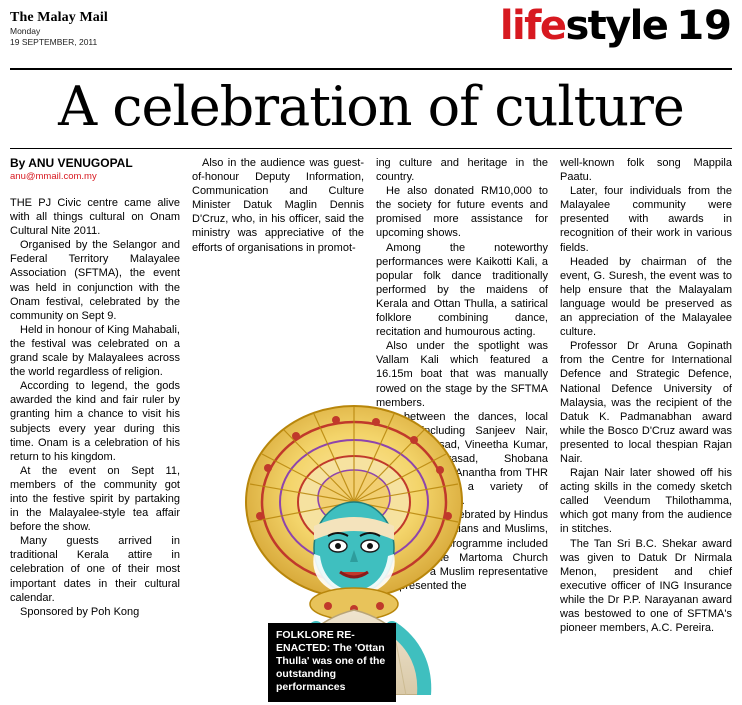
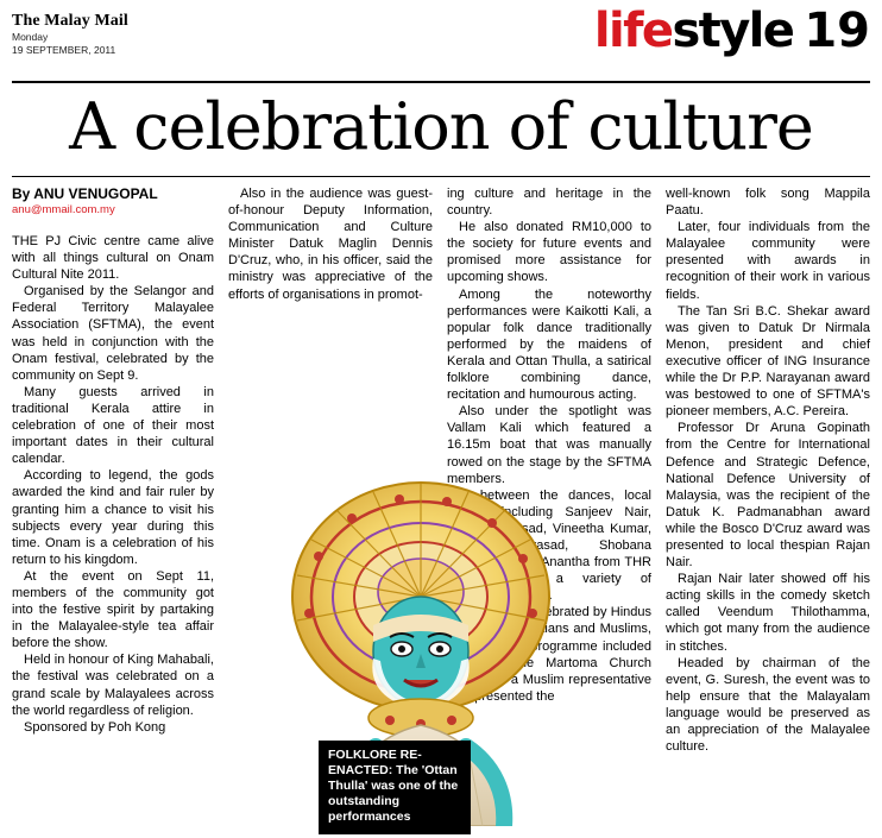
  The Malay Mail
  Monday
  19 SEPTEMBER, 2011
  lifestyle
  19
  A celebration of culture
  By ANU VENUGOPAL
  anu@mmail.com.my
  THE PJ Civic centre came alive with all things cultural on Onam Cultural Nite 2011.
  Organised by the Selangor and Federal Territory Malayalee Association (SFTMA), the event was held in conjunction with the Onam festival, celebrated by the community on Sept 9.
- Held in honour of King Mahabali, the festival was celebrated on a grand scale by Malayalees across the world regardless of religion.
+ Many guests arrived in traditional Kerala attire in celebration of one of their most important dates in their cultural calendar.
  According to legend, the gods awarded the kind and fair ruler by granting him a chance to visit his subjects every year during this time. Onam is a celebration of his return to his kingdom.
  At the event on Sept 11, members of the community got into the festive spirit by partaking in the Malayalee-style tea affair before the show.
- Many guests arrived in traditional Kerala attire in celebration of one of their most important dates in their cultural calendar.
+ Held in honour of King Mahabali, the festival was celebrated on a grand scale by Malayalees across the world regardless of religion.
  Sponsored by Poh Kong
  Also in the audience was guest-of-honour Deputy Information, Communication and Culture Minister Datuk Maglin Dennis D'Cruz, who, in his officer, said the ministry was appreciative of the efforts of organisations in promot-
  ing culture and heritage in the country.
  He also donated RM10,000 to the society for future events and promised more assistance for upcoming shows.
  Among the noteworthy performances were Kaikotti Kali, a popular folk dance traditionally performed by the maidens of Kerala and Ottan Thulla, a satirical folklore combining dance, recitation and humourous acting.
  Also under the spotlight was Vallam Kali which featured a 16.15m boat that was manually rowed on the stage by the SFTMA members.
  well-known folk song Mappila Paatu.
  Later, four individuals from the Malayalee community were presented with awards in recognition of their work in various fields.
- Headed by chairman of the event, G. Suresh, the event was to help ensure that the Malayalam language would be preserved as an appreciation of the Malayalee culture.
+ The Tan Sri B.C. Shekar award was given to Datuk Dr Nirmala Menon, president and chief executive officer of ING Insurance while the Dr P.P. Narayanan award was bestowed to one of SFTMA's pioneer members, A.C. Pereira.
  Professor Dr Aruna Gopinath from the Centre for International Defence and Strategic Defence, National Defence University of Malaysia, was the recipient of the Datuk K. Padmanabhan award while the Bosco D'Cruz award was presented to local thespian Rajan Nair.
  Rajan Nair later showed off his acting skills in the comedy sketch called Veendum Thilothamma, which got many from the audience in stitches.
- The Tan Sri B.C. Shekar award was given to Datuk Dr Nirmala Menon, president and chief executive officer of ING Insurance while the Dr P.P. Narayanan award was bestowed to one of SFTMA's pioneer members, A.C. Pereira.
+ Headed by chairman of the event, G. Suresh, the event was to help ensure that the Malayalam language would be preserved as an appreciation of the Malayalee culture.
  FOLKLORE RE-ENACTED: The 'Ottan Thulla' was one of the outstanding performances
